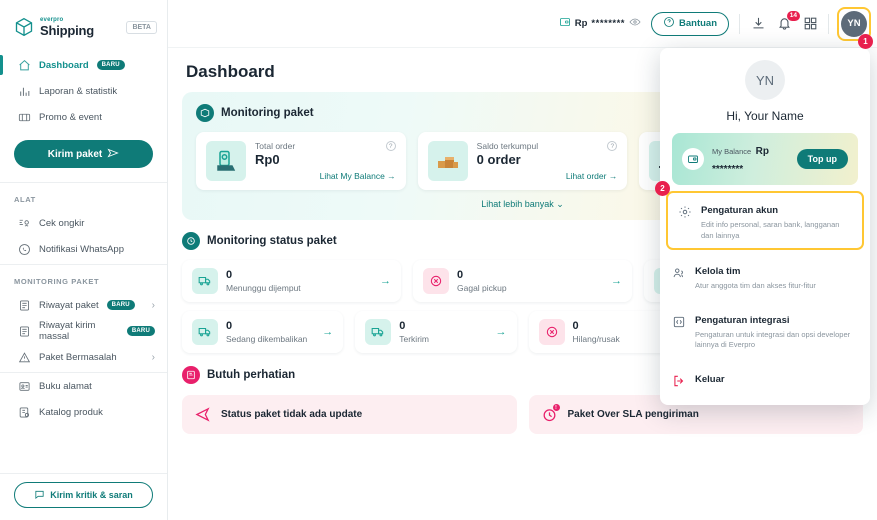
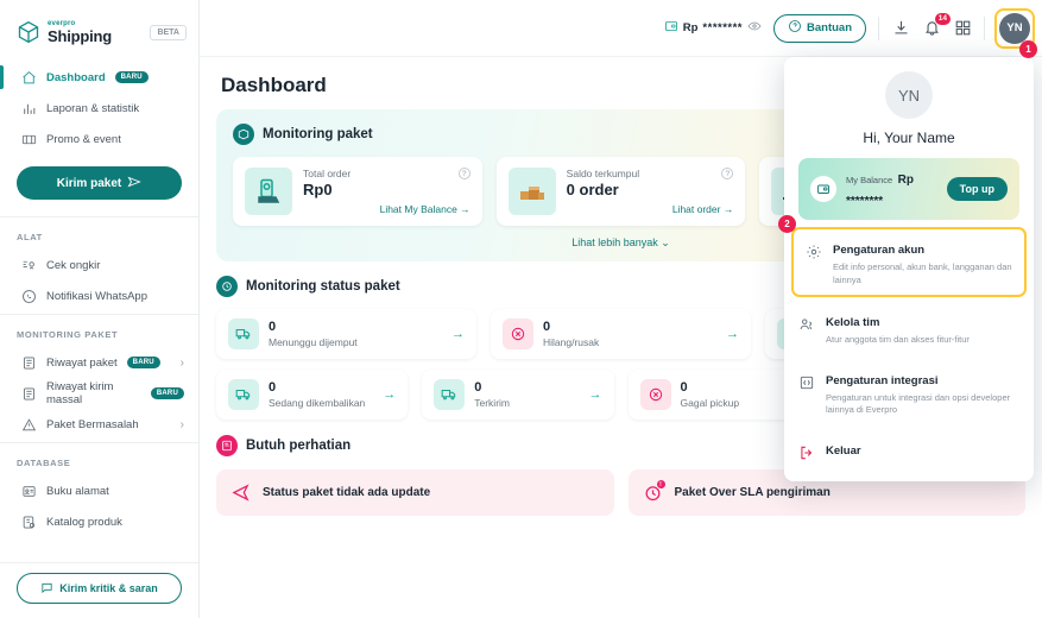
  Shipping
  Dashboard
  Laporan & statistik
  Promo & event
  Kirim paket
  ALAT
  Cek ongkir
  Notifikasi WhatsApp
  MONITORING PAKET
  Riwayat paket
  ›
  Riwayat kirim massal
  Paket Bermasalah
  ›
+ DATABASE
  Buku alamat
  Katalog produk
  Kirim kritik & saran
  Rp
  ********
  Bantuan
  YN
  1
  Dashboard
  Monitoring paket
  Total order
  Rp0
  Lihat My Balance →
  Saldo terkumpul
  0 order
  Lihat order →
  Lihat lebih banyak ⌄
  Monitoring status paket
  0
  Menunggu dijemput
  →
  0
- Gagal pickup
+ Hilang/rusak
  →
  0
  Sedang dikembalikan
  →
  0
  Terkirim
  →
  0
- Hilang/rusak
+ Gagal pickup
  Butuh perhatian
  Status paket tidak ada update
  Paket Over SLA pengiriman
  YN
  Hi, Your Name
  My Balance Rp ********
  Top up
  2
  Pengaturan akun
- Edit info personal, saran bank, langganan dan lainnya
+ Edit info personal, akun bank, langganan dan lainnya
  Kelola tim
  Atur anggota tim dan akses fitur-fitur
  Pengaturan integrasi
  Pengaturan untuk integrasi dan opsi developer lainnya di Everpro
  Keluar
